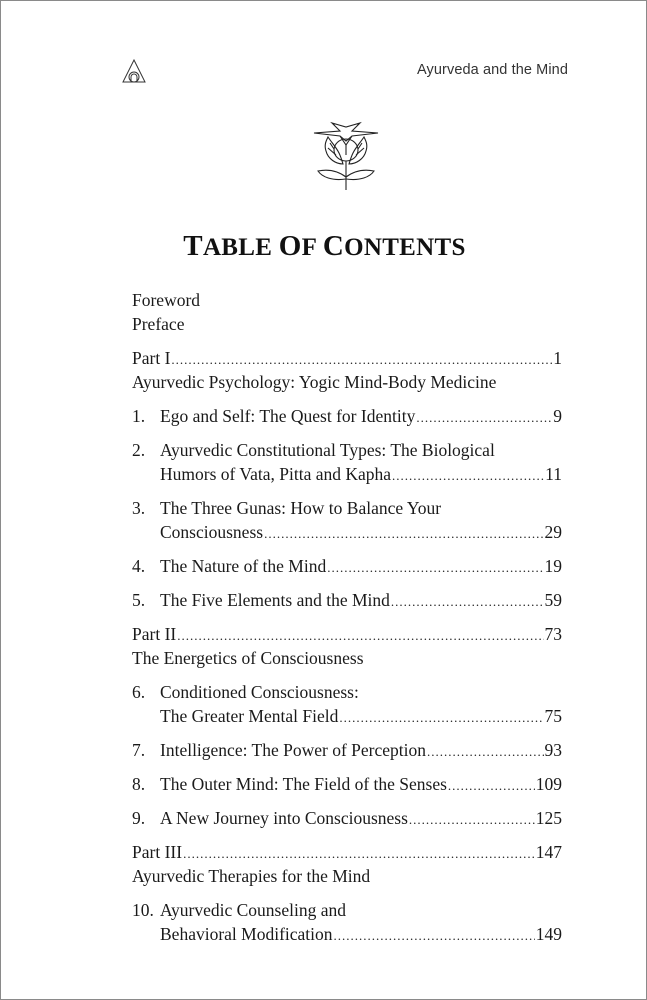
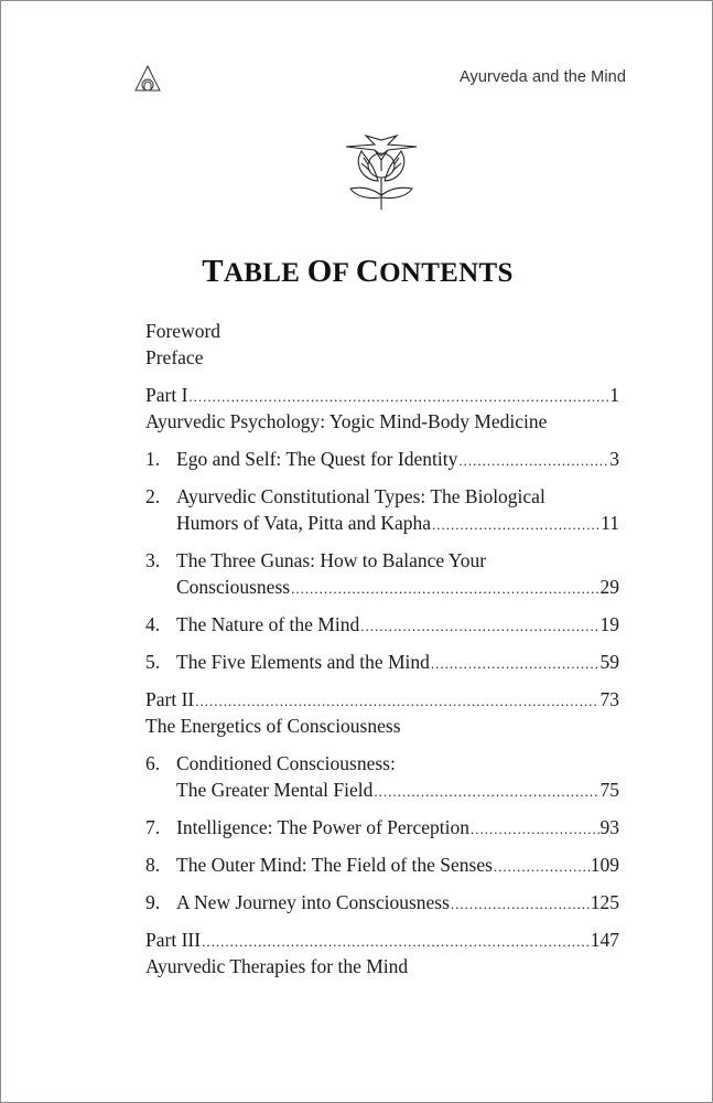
  Ayurveda and the Mind
  TABLE OF CONTENTS
  Foreword
  Preface
  Part I
  1
  Ayurvedic Psychology: Yogic Mind-Body Medicine
  1.
  Ego and Self: The Quest for Identity
- 9
+ 3
  2.
  Ayurvedic Constitutional Types: The Biological
  Humors of Vata, Pitta and Kapha
  11
  3.
  The Three Gunas: How to Balance Your
  Consciousness
  29
  4.
  The Nature of the Mind
  19
  5.
  The Five Elements and the Mind
  59
  Part II
  73
  The Energetics of Consciousness
  6.
  Conditioned Consciousness:
  The Greater Mental Field
  75
  7.
  Intelligence: The Power of Perception
  93
  8.
  The Outer Mind: The Field of the Senses
  109
  9.
  A New Journey into Consciousness
  125
  Part III
  147
  Ayurvedic Therapies for the Mind
- 10.
- Ayurvedic Counseling and
- Behavioral Modification
- 149
